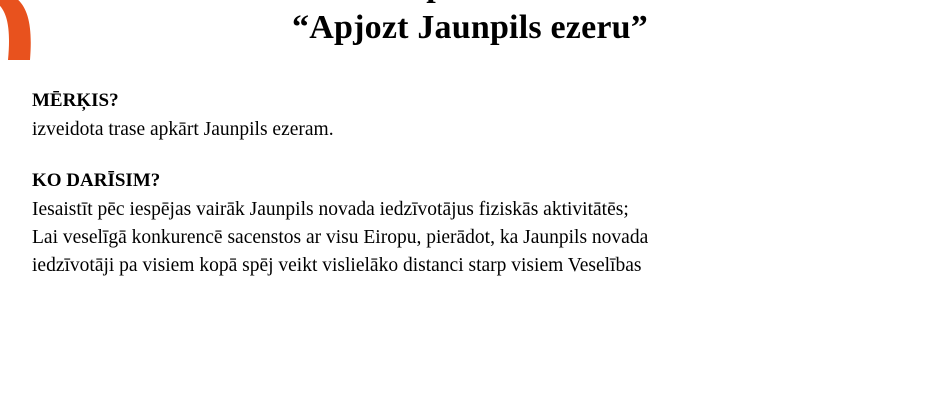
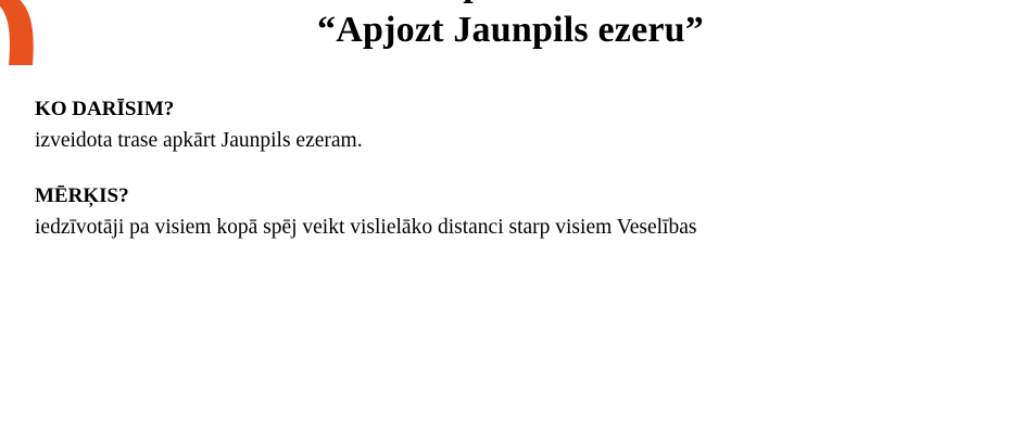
  “Apjozt Jaunpils ezeru”
- MĒRĶIS?
+ KO DARĪSIM?
  izveidota trase apkārt Jaunpils ezeram.
- KO DARĪSIM?
+ MĒRĶIS?
- Iesaistīt pēc iespējas vairāk Jaunpils novada iedzīvotājus fiziskās aktivitātēs;
- Lai veselīgā konkurencē sacenstos ar visu Eiropu, pierādot, ka Jaunpils novada
  iedzīvotāji pa visiem kopā spēj veikt vislielāko distanci starp visiem Veselības
